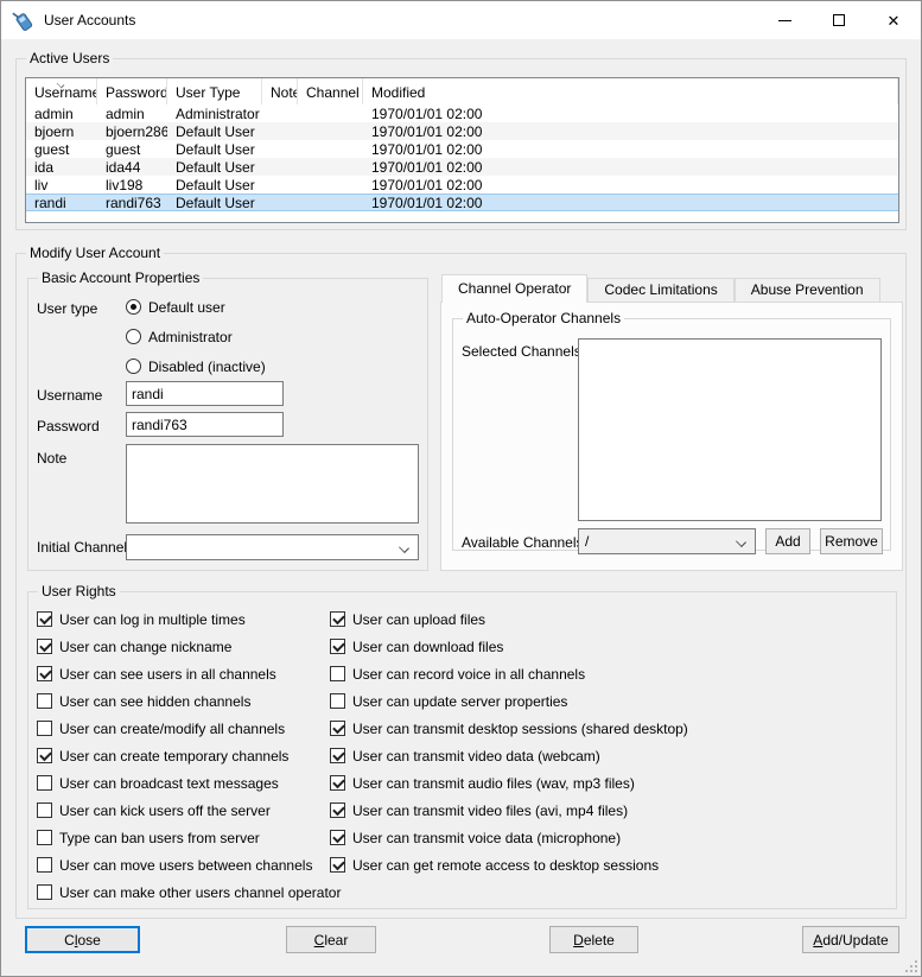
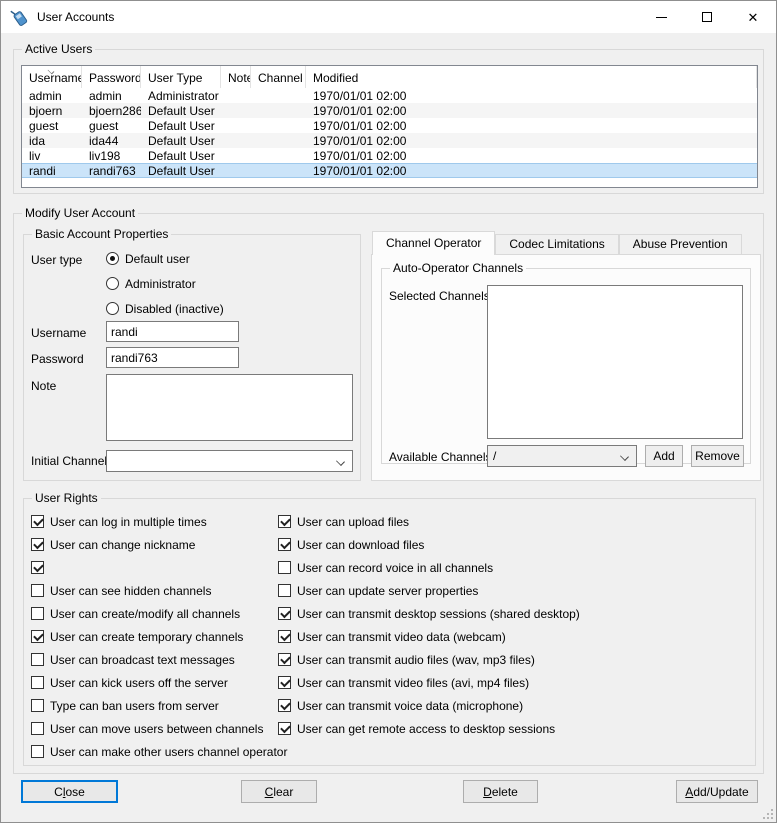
  User Accounts
  ✕
  Active Users
  Usernam
  Password
  User Type
  Not
  Channel
  Modified
  admin
  admin
  Administrator
  1970/01/01 02:00
  bjoern
  bjoern286
  Default User
  1970/01/01 02:00
  guest
  guest
  Default User
  1970/01/01 02:00
  ida
  ida44
  Default User
  1970/01/01 02:00
  liv
  liv198
  Default User
  1970/01/01 02:00
  randi
  randi763
  Default User
  1970/01/01 02:00
  Modify User Account
  Basic Account Properties
  User type
  Default user
  Administrator
  Disabled (inactive)
  Username
  randi
  Password
  randi763
  Note
  Initial Channe
  Channel Operator
  Codec Limitations
  Abuse Prevention
  Auto-Operator Channels
  Selected Channel
  Available Channel
  /
  Add
  Remove
  User Rights
  User can log in multiple times
  User can change nickname
- User can see users in all channels
  User can see hidden channels
  User can create/modify all channels
  User can create temporary channels
  User can broadcast text messages
  User can kick users off the server
  Type can ban users from server
  User can move users between channels
  User can make other users channel operator
  User can upload files
  User can download files
  User can record voice in all channels
  User can update server properties
  User can transmit desktop sessions (shared desktop)
  User can transmit video data (webcam)
  User can transmit audio files (wav, mp3 files)
  User can transmit video files (avi, mp4 files)
  User can transmit voice data (microphone)
  User can get remote access to desktop sessions
  C
  l
  ose
  C
  lear
  D
  elete
  A
  dd/Update
